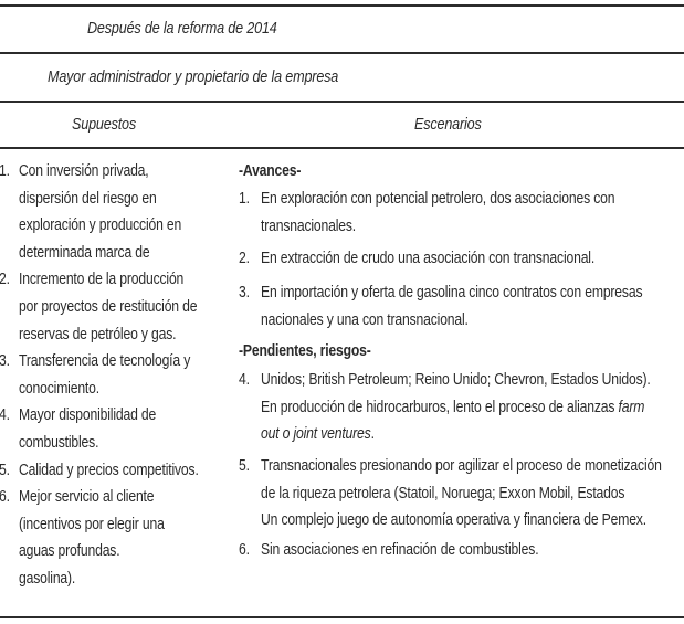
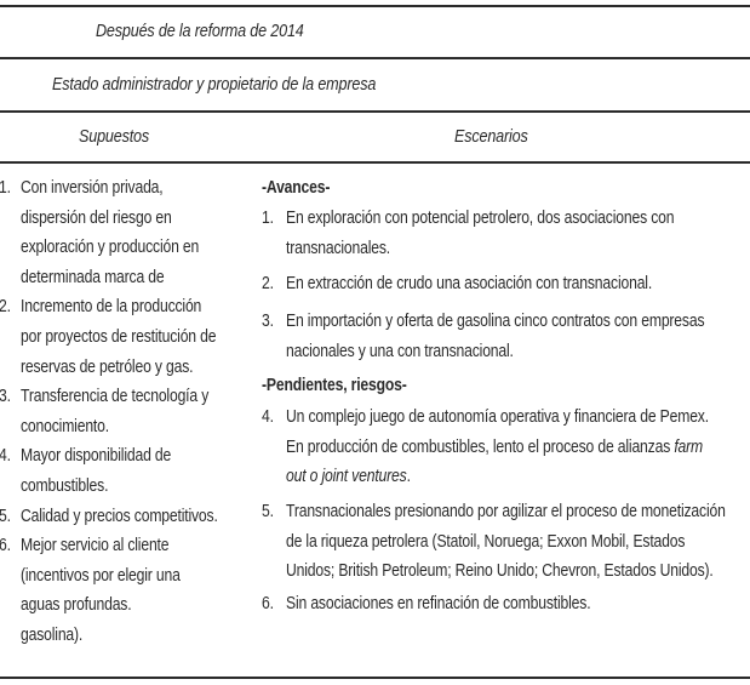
  Después de la reforma de 2014
- Mayor administrador y propietario de la empresa
+ Estado administrador y propietario de la empresa
  Supuestos
  Escenarios
  1.
  Con inversión privada,
  dispersión del riesgo en
  exploración y producción en
  determinada marca de
  2.
  Incremento de la producción
  por proyectos de restitución de
  reservas de petróleo y gas.
  3.
  Transferencia de tecnología y
  conocimiento.
  4.
  Mayor disponibilidad de
  combustibles.
  5.
  Calidad y precios competitivos.
  6.
  Mejor servicio al cliente
  (incentivos por elegir una
  aguas profundas.
  gasolina).
  -Avances-
  1.
  En exploración con potencial petrolero, dos asociaciones con
  transnacionales.
  2.
  En extracción de crudo una asociación con transnacional.
  3.
  En importación y oferta de gasolina cinco contratos con empresas
  nacionales y una con transnacional.
  -Pendientes, riesgos-
  4.
- Unidos; British Petroleum; Reino Unido; Chevron, Estados Unidos).
+ Un complejo juego de autonomía operativa y financiera de Pemex.
- En producción de hidrocarburos, lento el proceso de alianzas farm
+ En producción de combustibles, lento el proceso de alianzas farm
  out o joint ventures.
  5.
  Transnacionales presionando por agilizar el proceso de monetización
  de la riqueza petrolera (Statoil, Noruega; Exxon Mobil, Estados
- Un complejo juego de autonomía operativa y financiera de Pemex.
+ Unidos; British Petroleum; Reino Unido; Chevron, Estados Unidos).
  6.
  Sin asociaciones en refinación de combustibles.
